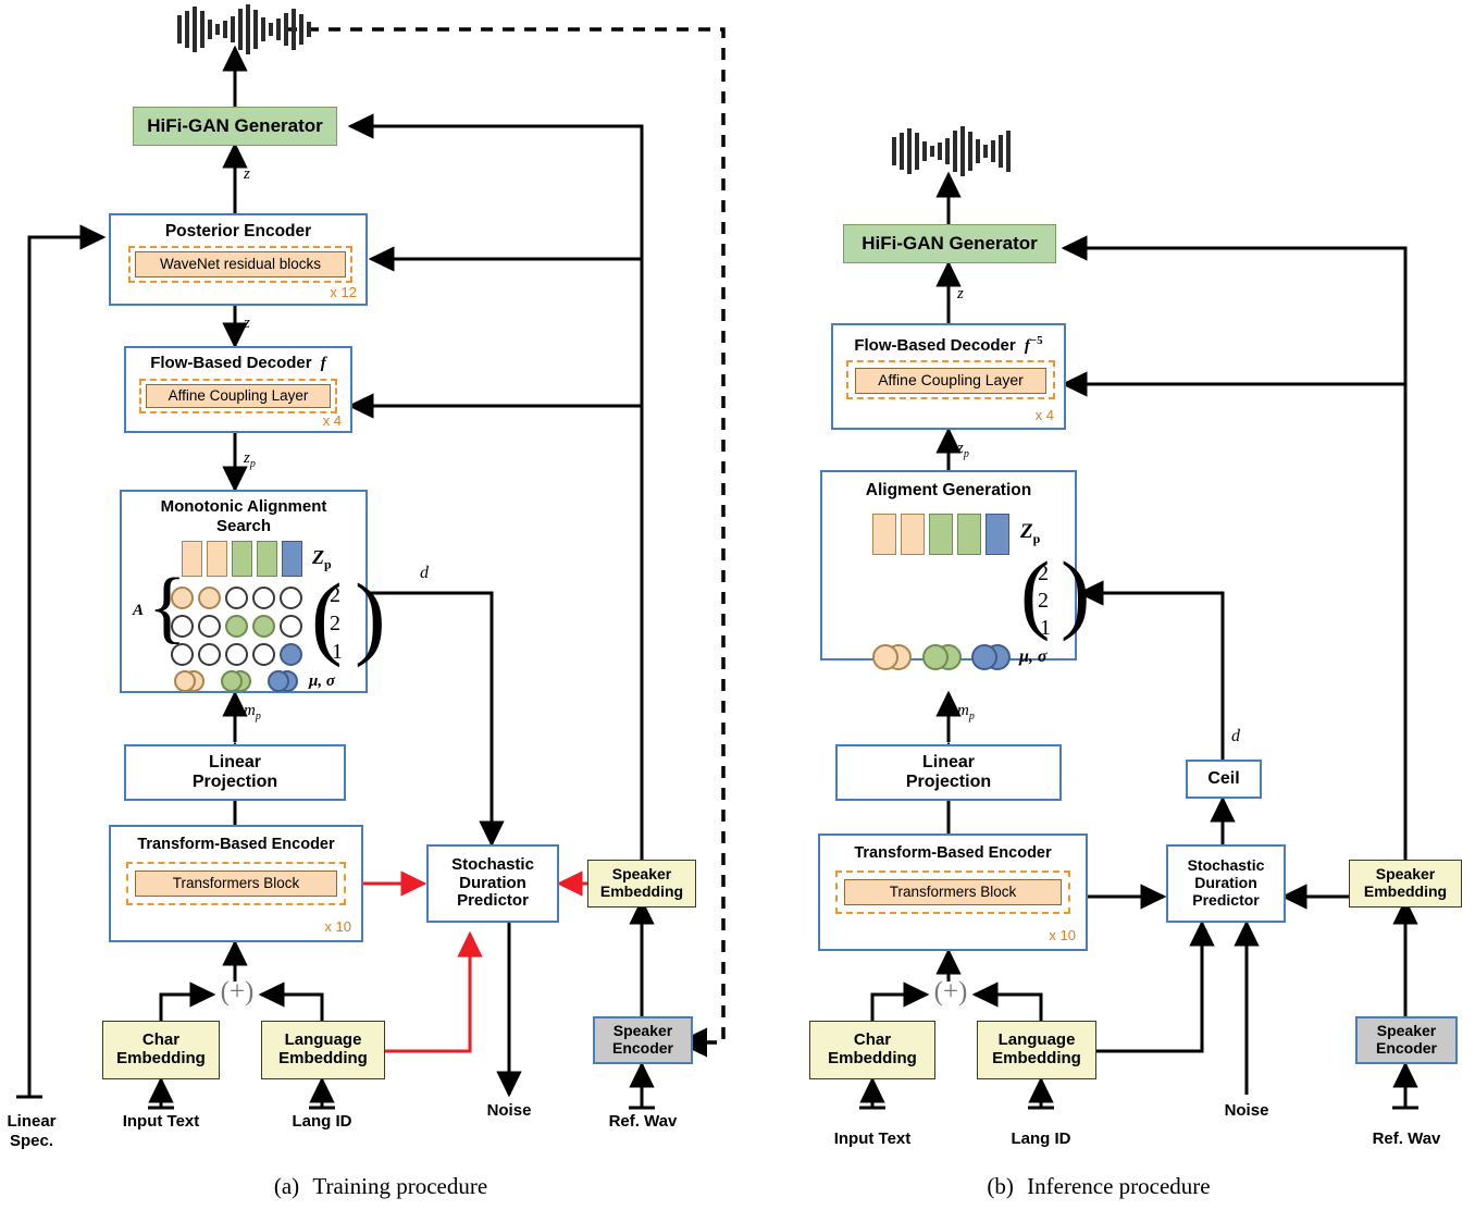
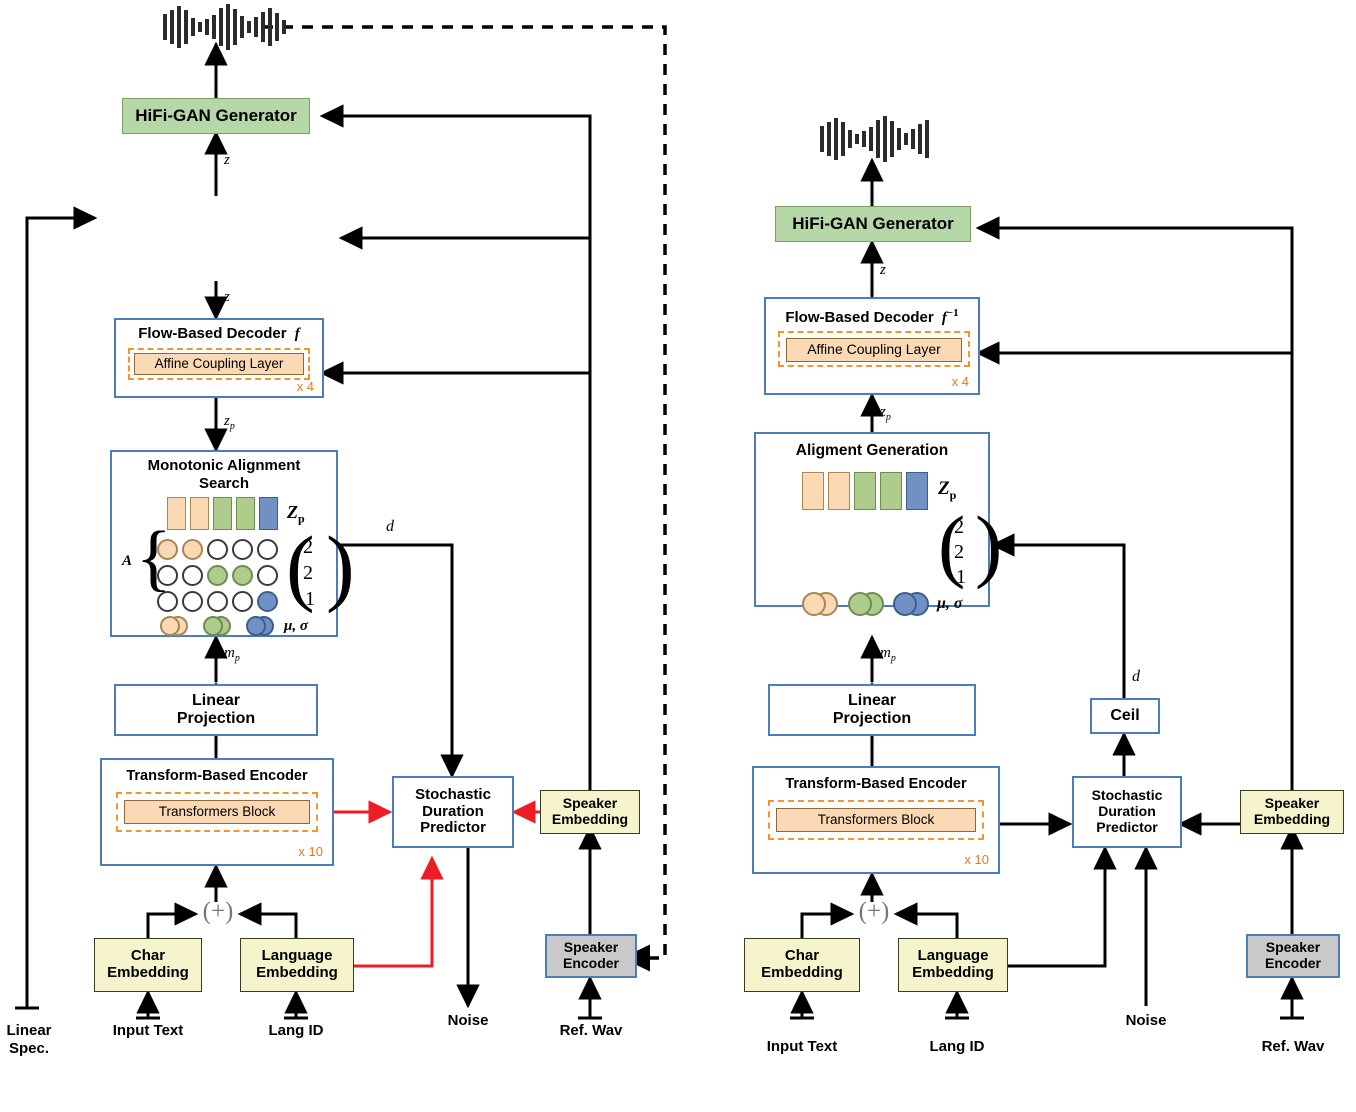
  HiFi-GAN Generator
- Posterior Encoder
- WaveNet residual blocks
- x 12
  Flow-Based Decoder f
  Affine Coupling Layer
  x 4
  Monotonic Alignment
  Search
  Zp
  A
  {
  (
  )
  2
  2
  1
  μ, σ
  Linear
  Projection
  Transform-Based Encoder
  Transformers Block
  x 10
  Stochastic
  Duration
  Predictor
  Speaker
  Embedding
  Speaker
  Encoder
  Char
  Embedding
  Language
  Embedding
  (+)
  Linear
  Spec.
  Input Text
  Lang ID
  Noise
  Ref. Wav
  z
  z
  zp
  mp
  d
  HiFi-GAN Generator
- Flow-Based Decoder f−5
+ Flow-Based Decoder f−1
  Affine Coupling Layer
  x 4
  Aligment Generation
  Zp
  (
  )
  2
  2
  1
  μ, σ
  Linear
  Projection
  Transform-Based Encoder
  Transformers Block
  x 10
  Stochastic
  Duration
  Predictor
  Ceil
  Speaker
  Embedding
  Speaker
  Encoder
  Char
  Embedding
  Language
  Embedding
  (+)
  Input Text
  Lang ID
  Noise
  Ref. Wav
  z
  zp
  mp
  d
- (a) Training procedure
- (b) Inference procedure
